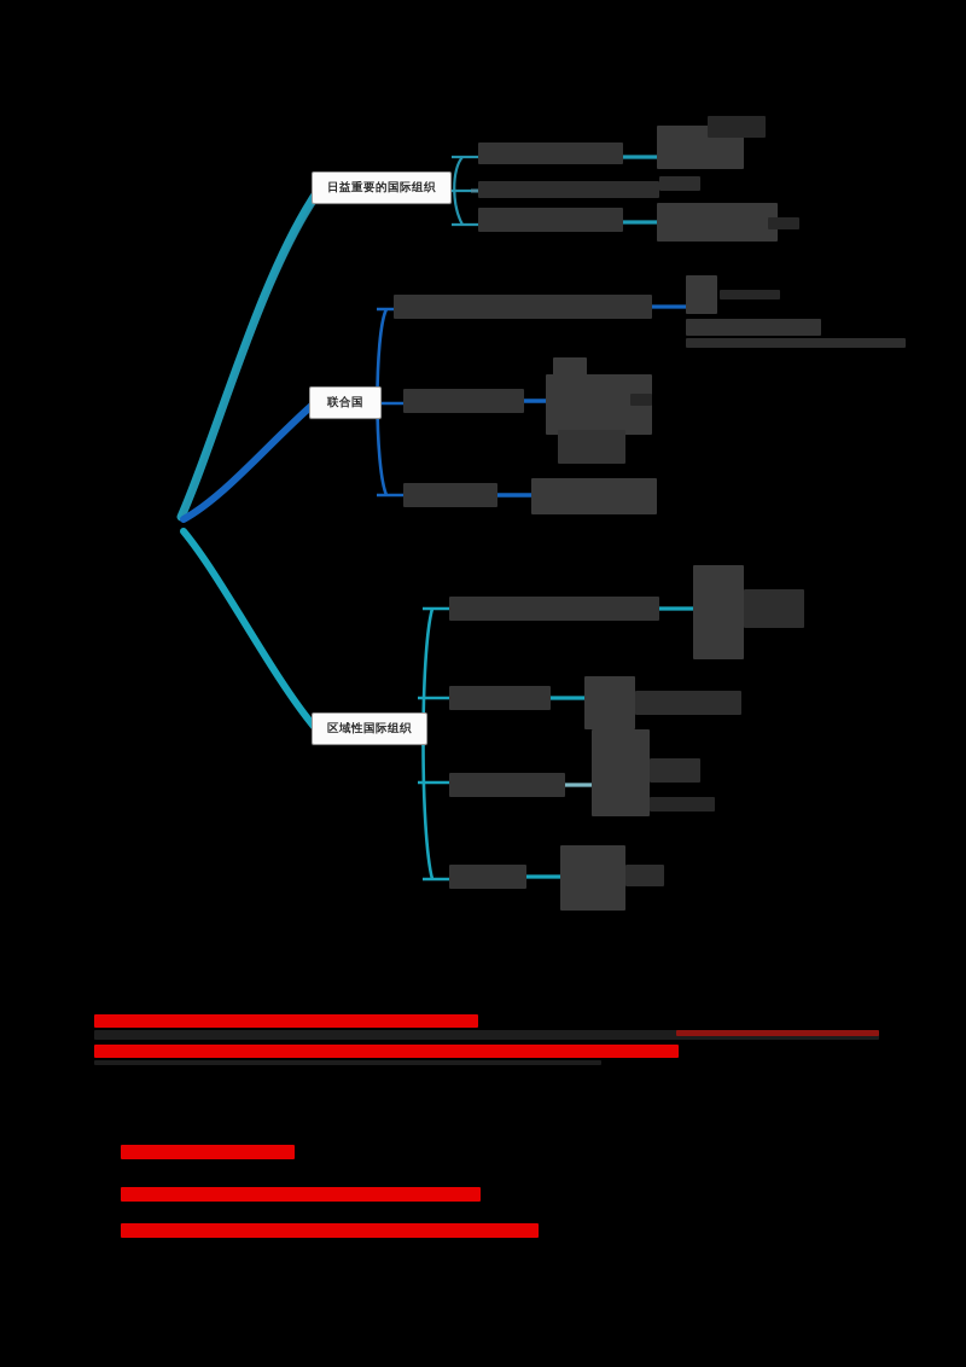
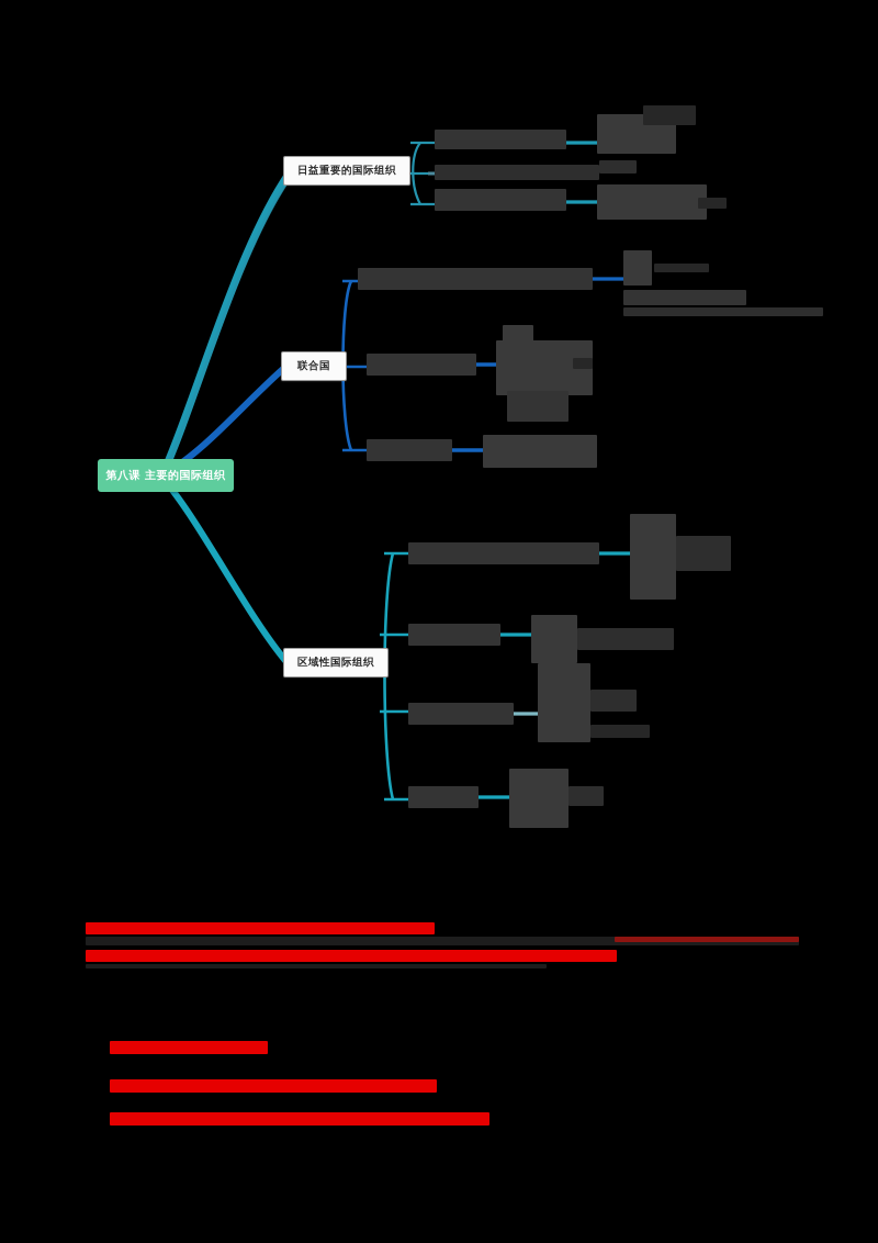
+ 第八课 主要的国际组织
  日益重要的国际组织
  联合国
  区域性国际组织
